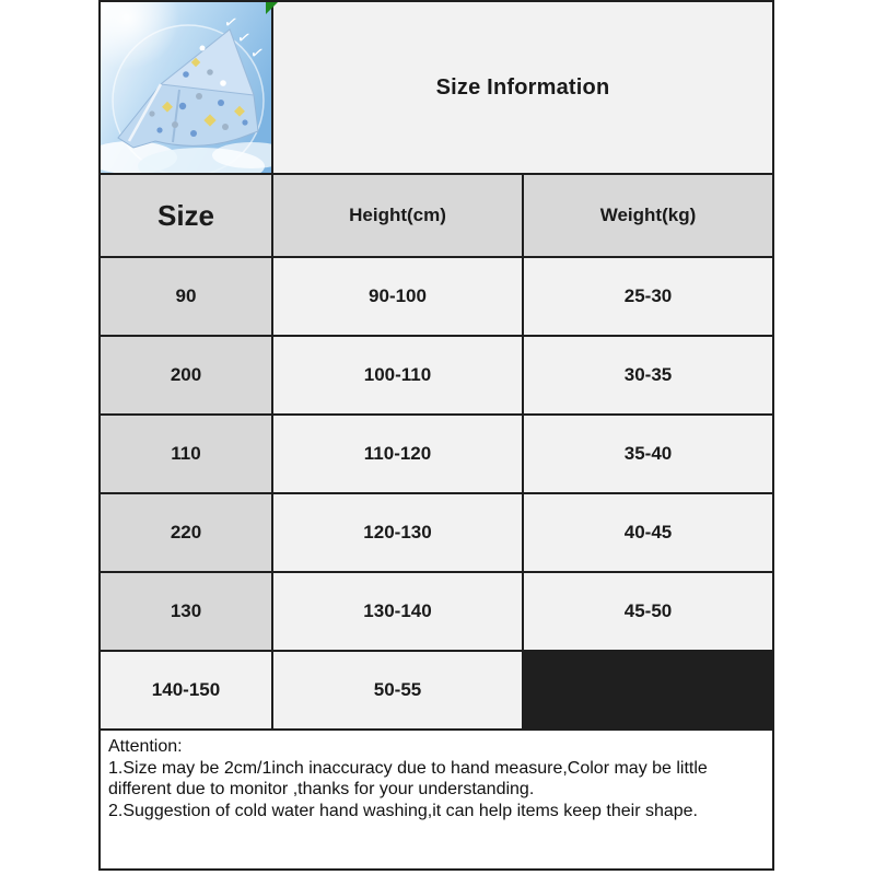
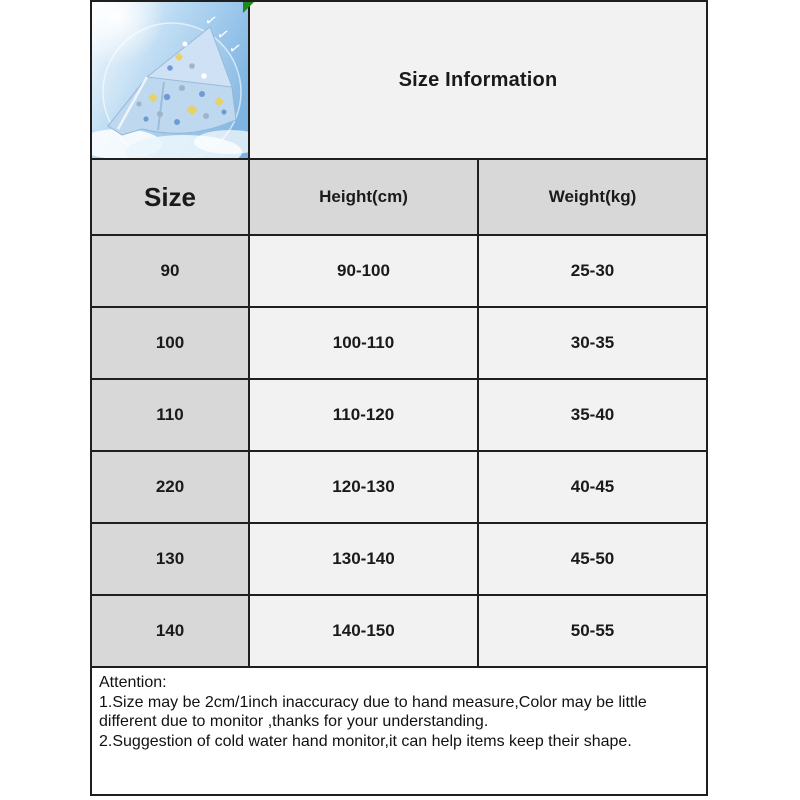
  Size Information
  Size
  Height(cm)
  Weight(kg)
  90
  90-100
  25-30
- 200
+ 100
  100-110
  30-35
  110
  110-120
  35-40
  220
  120-130
  40-45
  130
  130-140
  45-50
+ 140
  140-150
  50-55
  Attention:
  1.Size may be 2cm/1inch inaccuracy due to hand measure,Color may be little
  different due to monitor ,thanks for your understanding.
- 2.Suggestion of cold water hand washing,it can help items keep their shape.
+ 2.Suggestion of cold water hand monitor,it can help items keep their shape.
